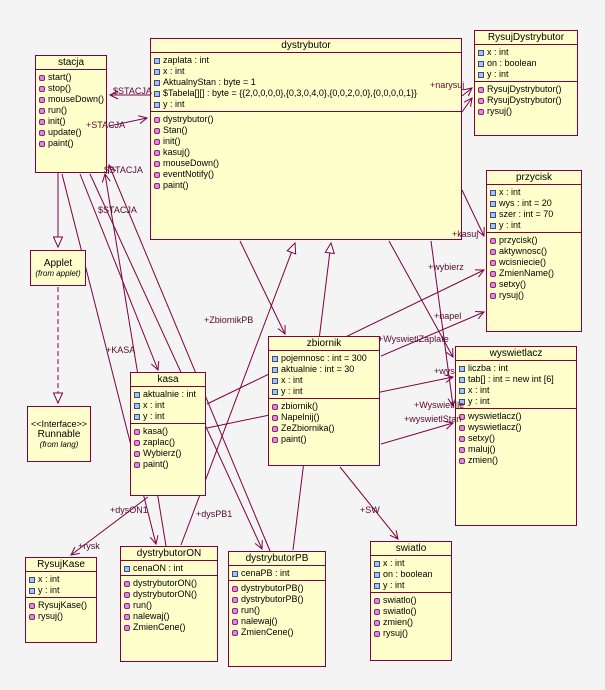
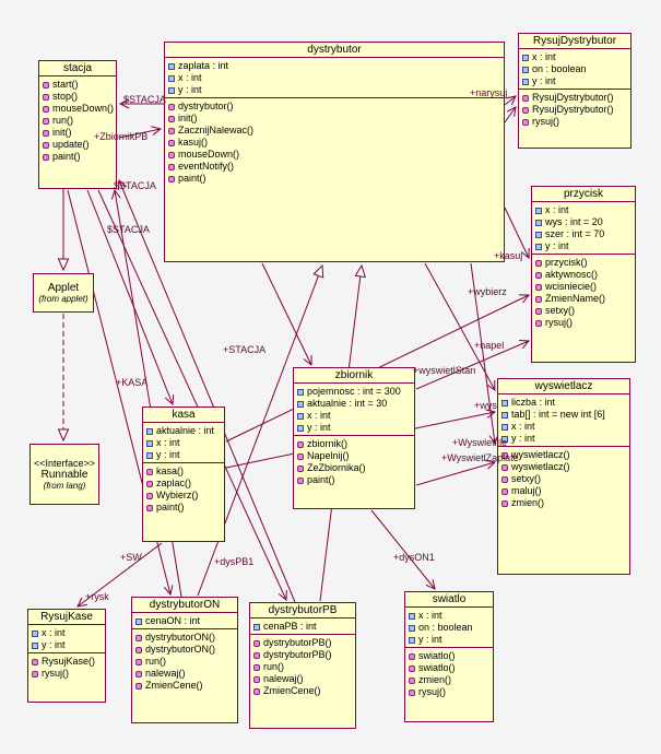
  stacja
  start()
  stop()
  mouseDown()
  run()
  init()
  update()
  paint()
  dystrybutor
  zaplata : int
  x : int
- AktualnyStan : byte = 1
- $Tabela[][] : byte = {{2,0,0,0,0},{0,3,0,4,0},{0,0,2,0,0},{0,0,0,0,1}}
  y : int
  dystrybutor()
- Stan()
  init()
+ ZacznijNalewac()
  kasuj()
  mouseDown()
  eventNotify()
  paint()
  RysujDystrybutor
  x : int
  on : boolean
  y : int
  RysujDystrybutor()
  RysujDystrybutor()
  rysuj()
  przycisk
  x : int
  wys : int = 20
  szer : int = 70
  y : int
  przycisk()
  aktywnosc()
  wcisniecie()
  ZmienName()
  setxy()
  rysuj()
  Applet
  (from applet)
  zbiornik
  pojemnosc : int = 300
  aktualnie : int = 30
  x : int
  y : int
  zbiornik()
  Napelnij()
  ZeZbiornika()
  paint()
  kasa
  aktualnie : int
  x : int
  y : int
  kasa()
  zaplac()
  Wybierz()
  paint()
  wyswietlacz
  liczba : int
  tab[] : int = new int [6]
  x : int
  y : int
  wyswietlacz()
  wyswietlacz()
  setxy()
  maluj()
  zmien()
  <<Interface>>
  Runnable
  (from lang)
  RysujKase
  x : int
  y : int
  RysujKase()
  rysuj()
  dystrybutorON
  cenaON : int
  dystrybutorON()
  dystrybutorON()
  run()
  nalewaj()
  ZmienCene()
  dystrybutorPB
  cenaPB : int
  dystrybutorPB()
  dystrybutorPB()
  run()
  nalewaj()
  ZmienCene()
  swiatlo
  x : int
  on : boolean
  y : int
  swiatlo()
  swiatlo()
  zmien()
  rysuj()
  $STACJA
- +STACJA
+ +ZbiornikPB
  $STACJA
  $STACJA
  +narysuj
  +kasuj
  +wybierz
  +napel
- +WyswietlZaplate
+ +wyswietlStan
  +wys
  +WyswietlIle
- +wyswietlStan
+ +WyswietlZaplate
- +ZbiornikPB
+ +STACJA
  +KASA
- +dysON1
+ +SW
  +dysPB1
- +SW
+ +dysON1
  +rysk
